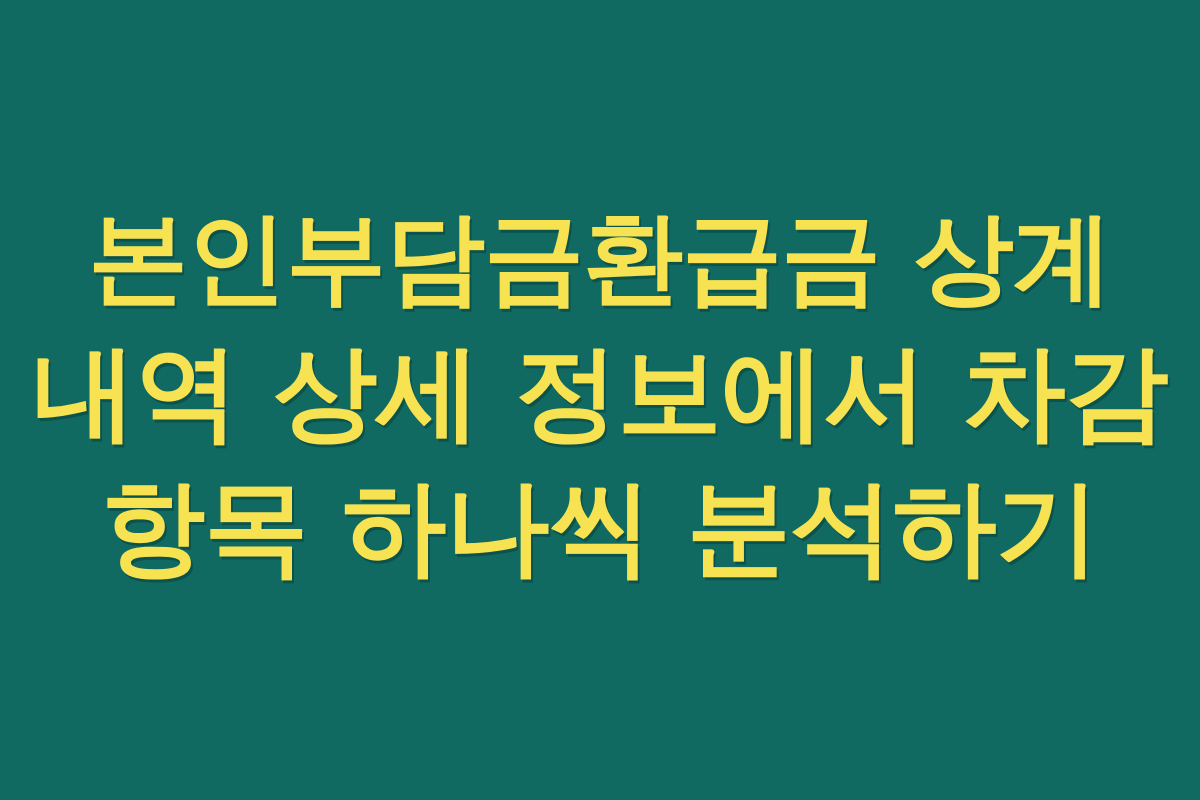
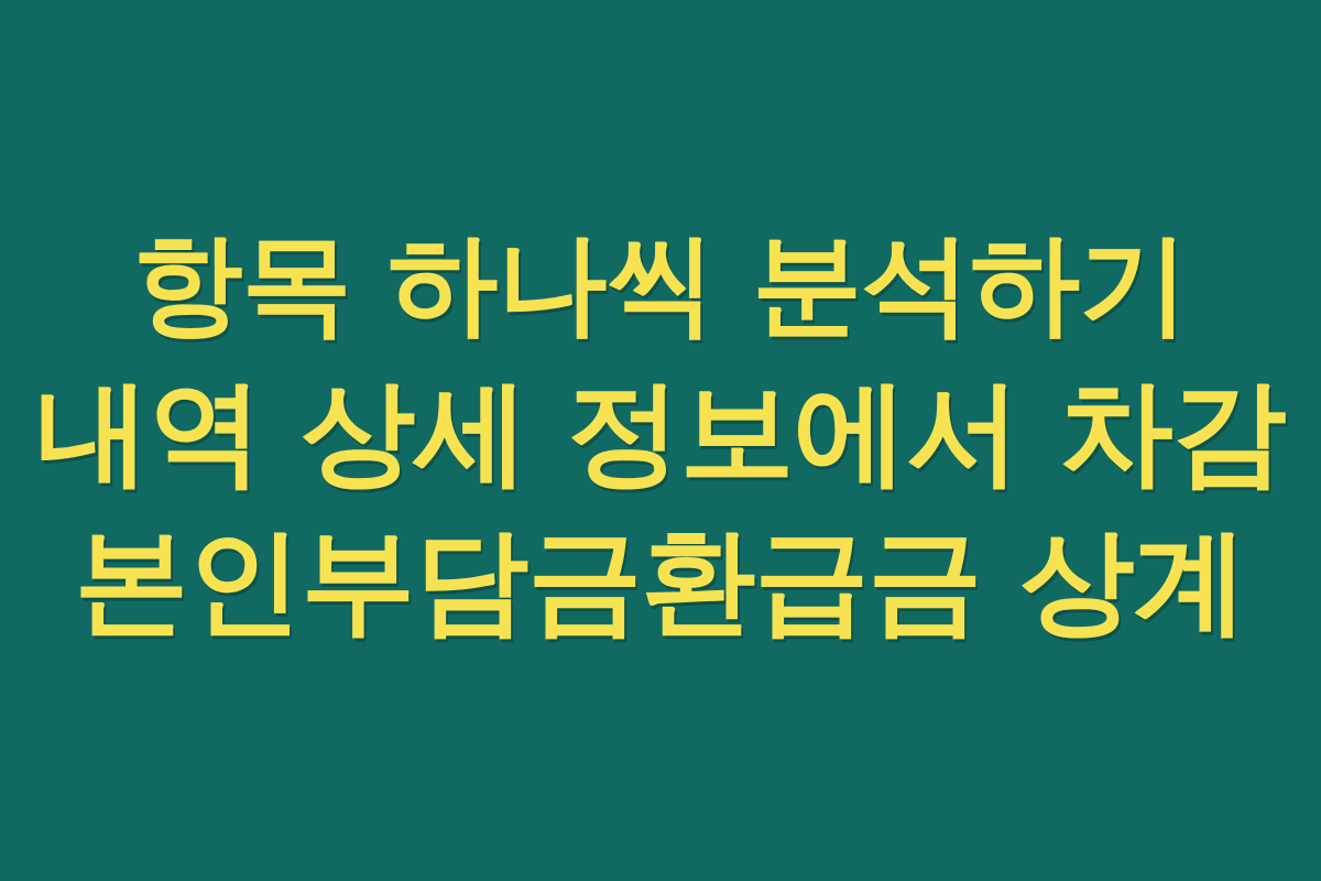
- 본인부담금환급금 상계
+ 항목 하나씩 분석하기
  내역 상세 정보에서 차감
- 항목 하나씩 분석하기
+ 본인부담금환급금 상계
